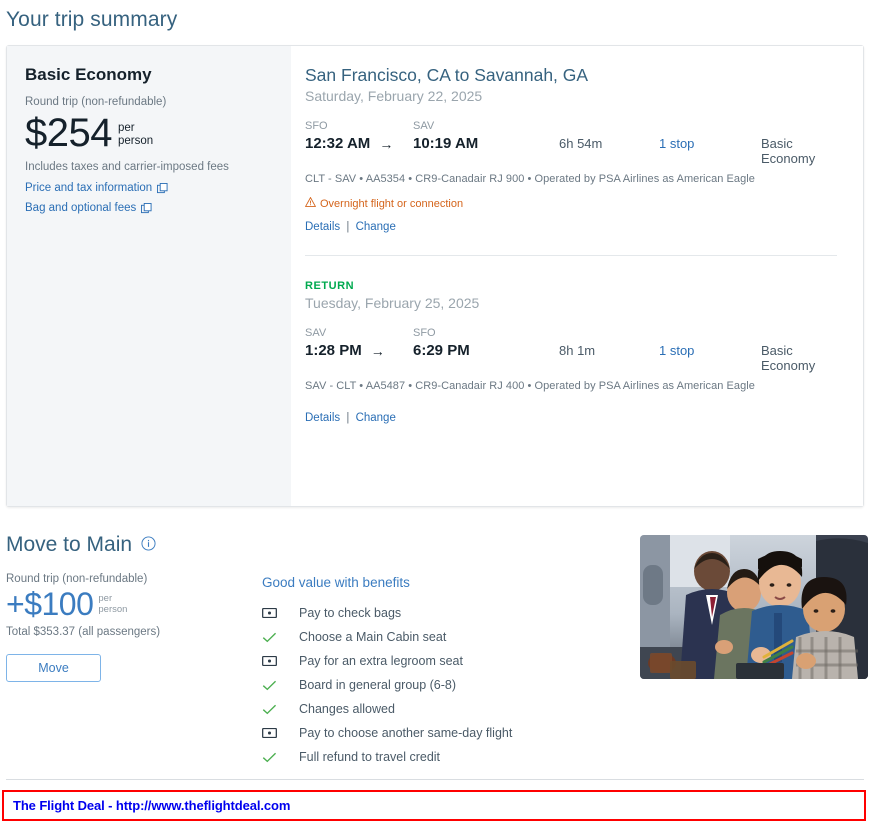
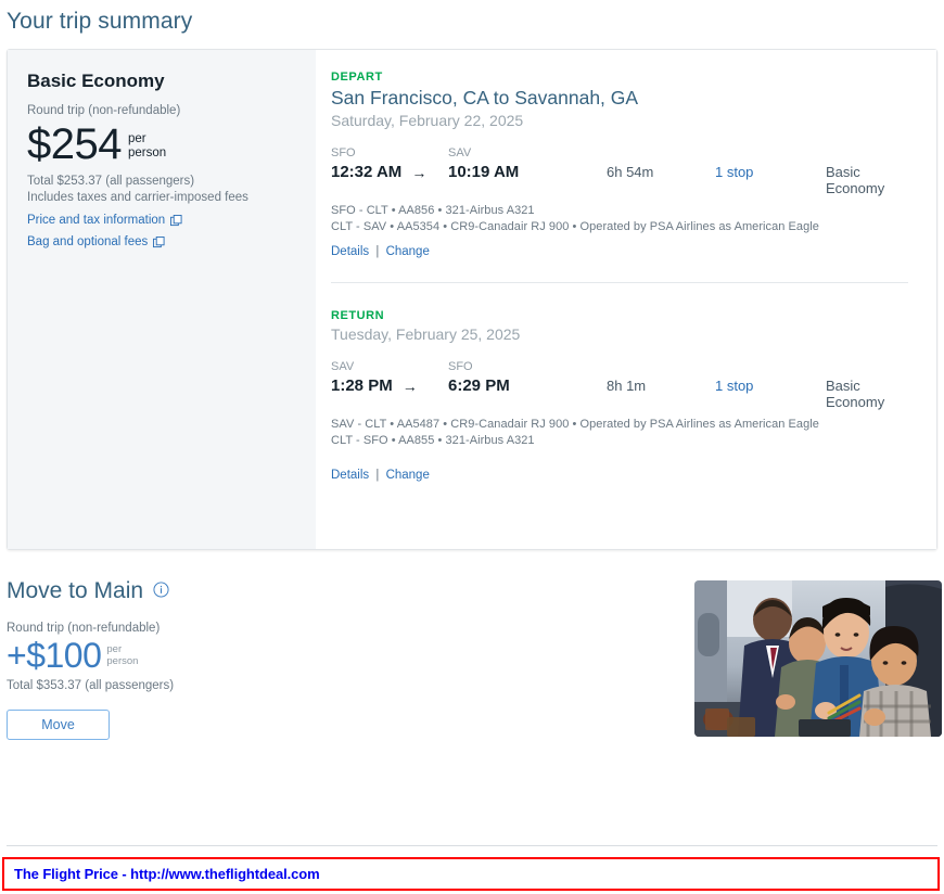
  Your trip summary
  Basic Economy
  Round trip (non-refundable)
  $254
  per
  person
+ Total $253.37 (all passengers)
  Includes taxes and carrier-imposed fees
  Price and tax information
  Bag and optional fees
+ DEPART
  San Francisco, CA to Savannah, GA
  Saturday, February 22, 2025
  SFO
  SAV
  12:32 AM
  →
  10:19 AM
  6h 54m
  1 stop
  Basic Economy
+ SFO - CLT • AA856 • 321-Airbus A321
  CLT - SAV • AA5354 • CR9-Canadair RJ 900 • Operated by PSA Airlines as American Eagle
- Overnight flight or connection
  Details | Change
  RETURN
  Tuesday, February 25, 2025
  SAV
  SFO
  1:28 PM
  →
  6:29 PM
  8h 1m
  1 stop
  Basic Economy
- SAV - CLT • AA5487 • CR9-Canadair RJ 400 • Operated by PSA Airlines as American Eagle
+ SAV - CLT • AA5487 • CR9-Canadair RJ 900 • Operated by PSA Airlines as American Eagle
+ CLT - SFO • AA855 • 321-Airbus A321
  Details | Change
  Move to Main
  Round trip (non-refundable)
  +$100
  per
  person
  Total $353.37 (all passengers)
  Move
- Good value with benefits
- Pay to check bags
- Choose a Main Cabin seat
- Pay for an extra legroom seat
- Board in general group (6-8)
- Changes allowed
- Pay to choose another same-day flight
- Full refund to travel credit
- The Flight Deal - http://www.theflightdeal.com
+ The Flight Price - http://www.theflightdeal.com
